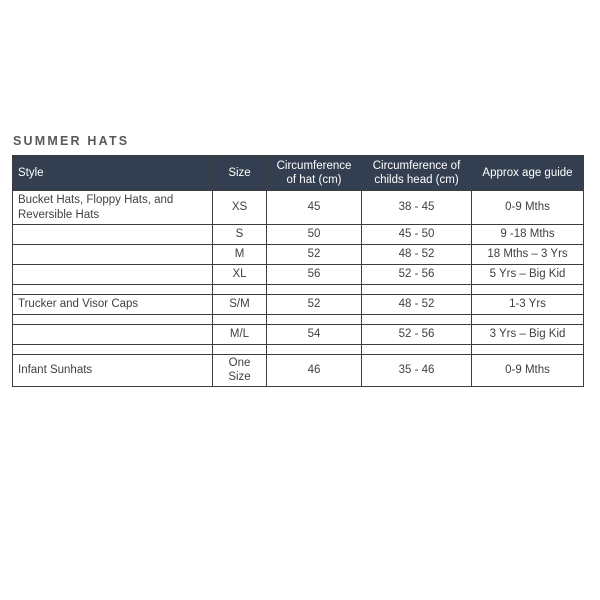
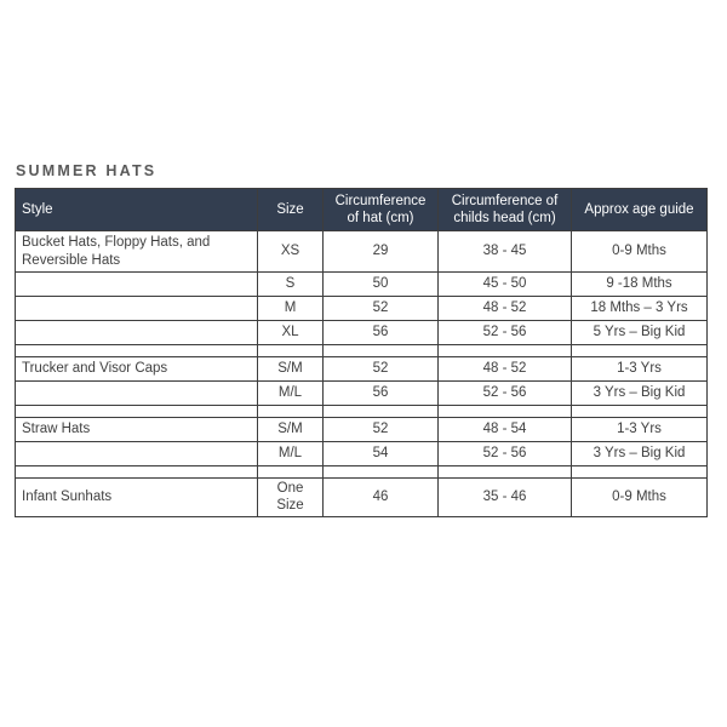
  SUMMER HATS
  Style	Size	Circumference of hat (cm)	Circumference of childs head (cm)	Approx age guide
- Bucket Hats, Floppy Hats, and Reversible Hats	XS	45	38 - 45	0-9 Mths
+ Bucket Hats, Floppy Hats, and Reversible Hats	XS	29	38 - 45	0-9 Mths
  	S	50	45 - 50	9 -18 Mths
  	M	52	48 - 52	18 Mths – 3 Yrs
  	XL	56	52 - 56	5 Yrs – Big Kid
  Trucker and Visor Caps	S/M	52	48 - 52	1-3 Yrs
+ 	M/L	56	52 - 56	3 Yrs – Big Kid
+ Straw Hats	S/M	52	48 - 54	1-3 Yrs
  	M/L	54	52 - 56	3 Yrs – Big Kid
  Infant Sunhats	One Size	46	35 - 46	0-9 Mths
